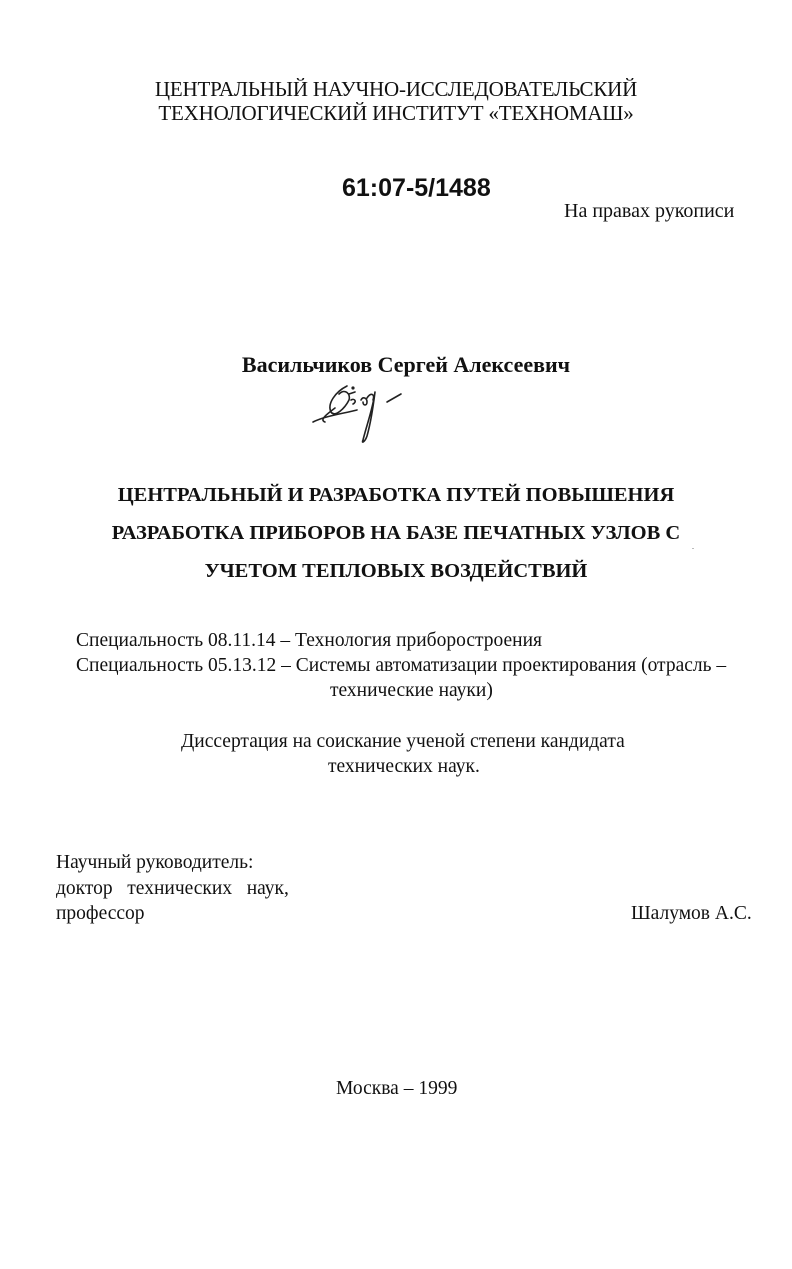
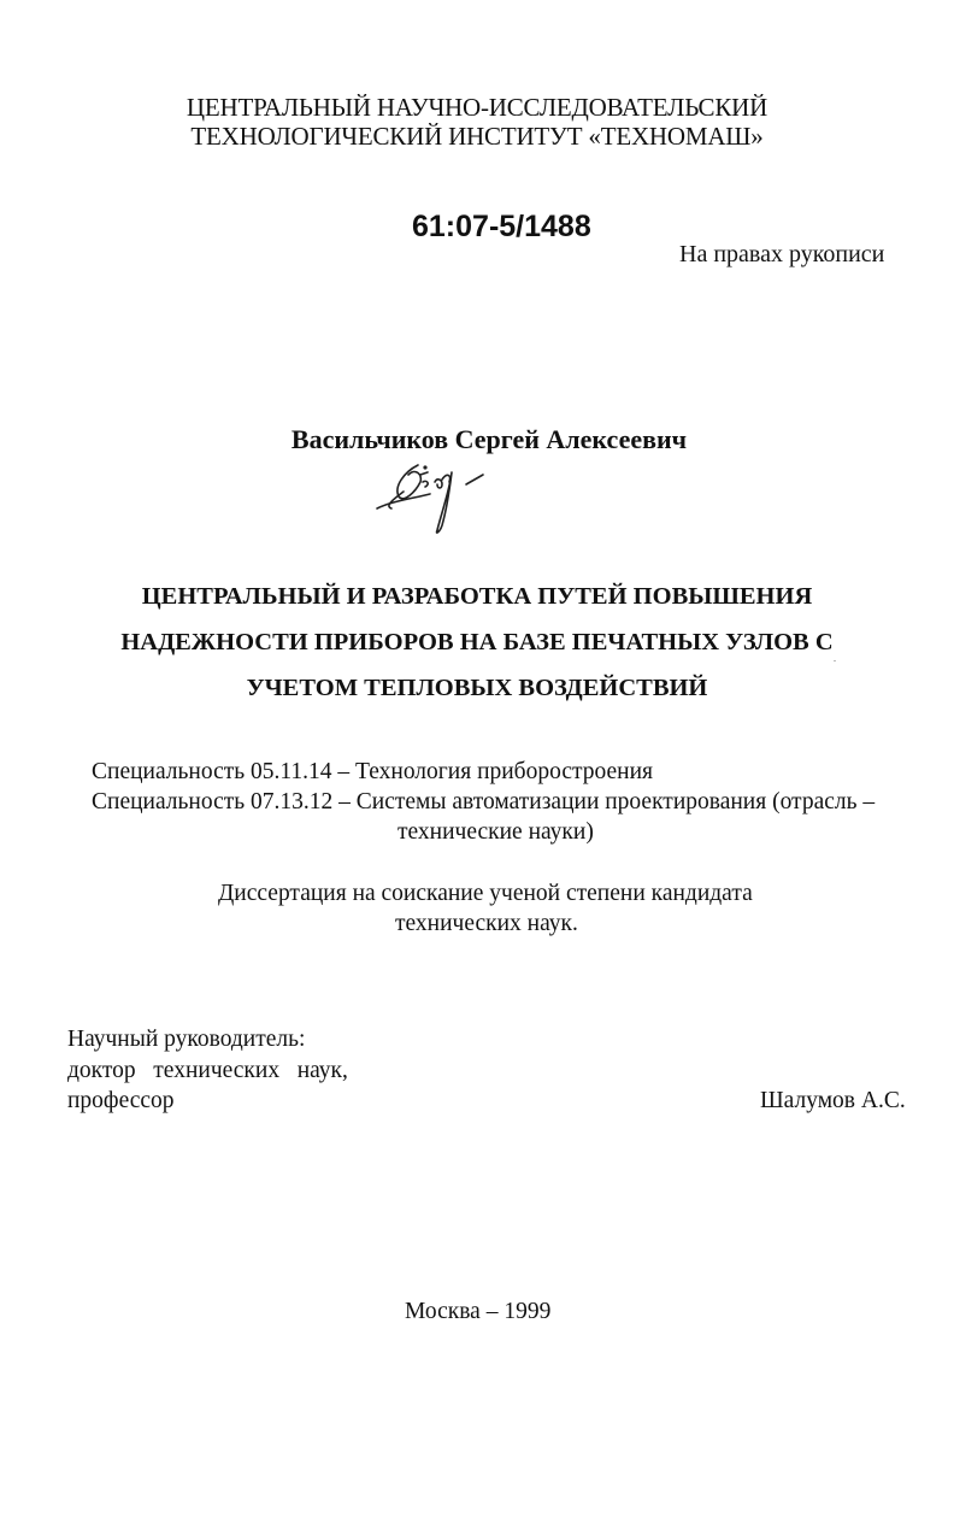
  ЦЕНТРАЛЬНЫЙ НАУЧНО-ИССЛЕДОВАТЕЛЬСКИЙ
  ТЕХНОЛОГИЧЕСКИЙ ИНСТИТУТ «ТЕХНОМАШ»
  61:07-5/1488
  На правах рукописи
  Васильчиков Сергей Алексеевич
  ЦЕНТРАЛЬНЫЙ И РАЗРАБОТКА ПУТЕЙ ПОВЫШЕНИЯ
- РАЗРАБОТКА ПРИБОРОВ НА БАЗЕ ПЕЧАТНЫХ УЗЛОВ С
+ НАДЕЖНОСТИ ПРИБОРОВ НА БАЗЕ ПЕЧАТНЫХ УЗЛОВ С
  УЧЕТОМ ТЕПЛОВЫХ ВОЗДЕЙСТВИЙ
- Специальность 08.11.14 – Технология приборостроения
+ Специальность 05.11.14 – Технология приборостроения
- Специальность 05.13.12 – Системы автоматизации проектирования (отрасль –
+ Специальность 07.13.12 – Системы автоматизации проектирования (отрасль –
  технические науки)
  Диссертация на соискание ученой степени кандидата
  технических наук.
  Научный руководитель:
  доктор технических наук,
  профессор
  Шалумов А.С.
  Москва – 1999
